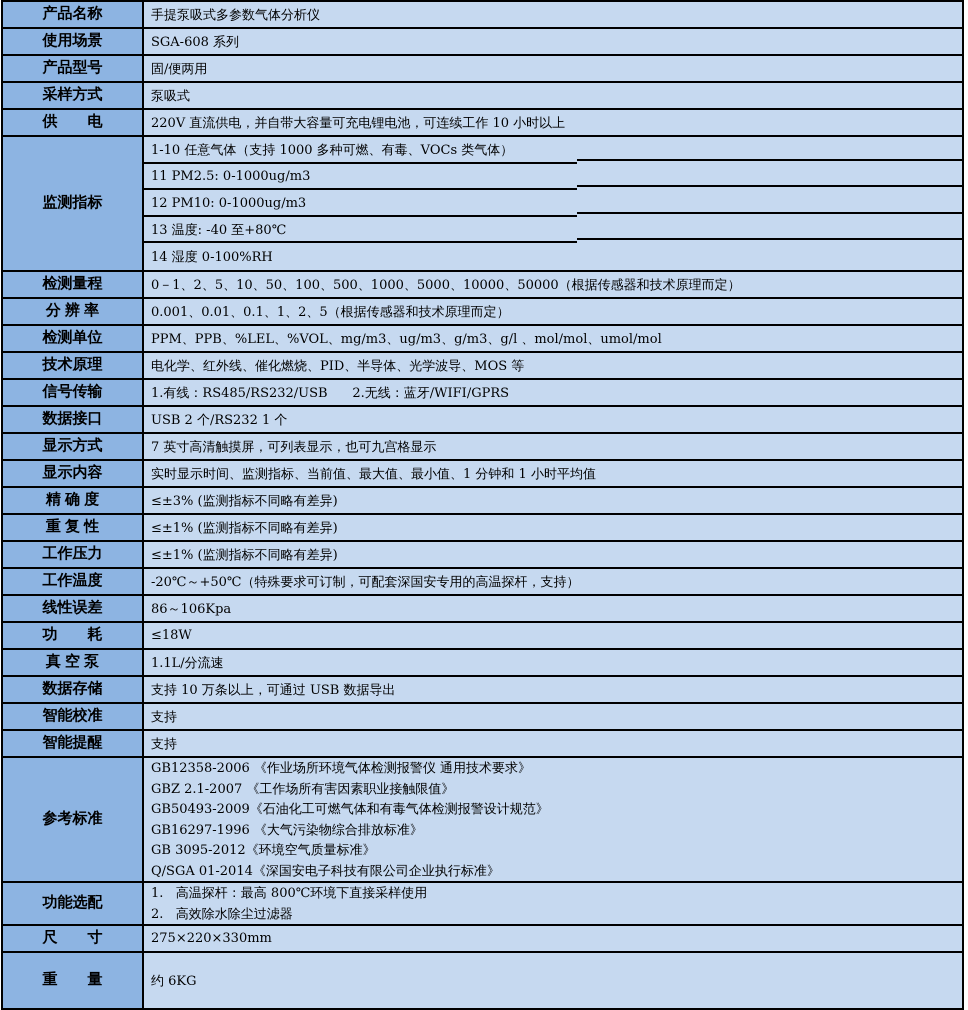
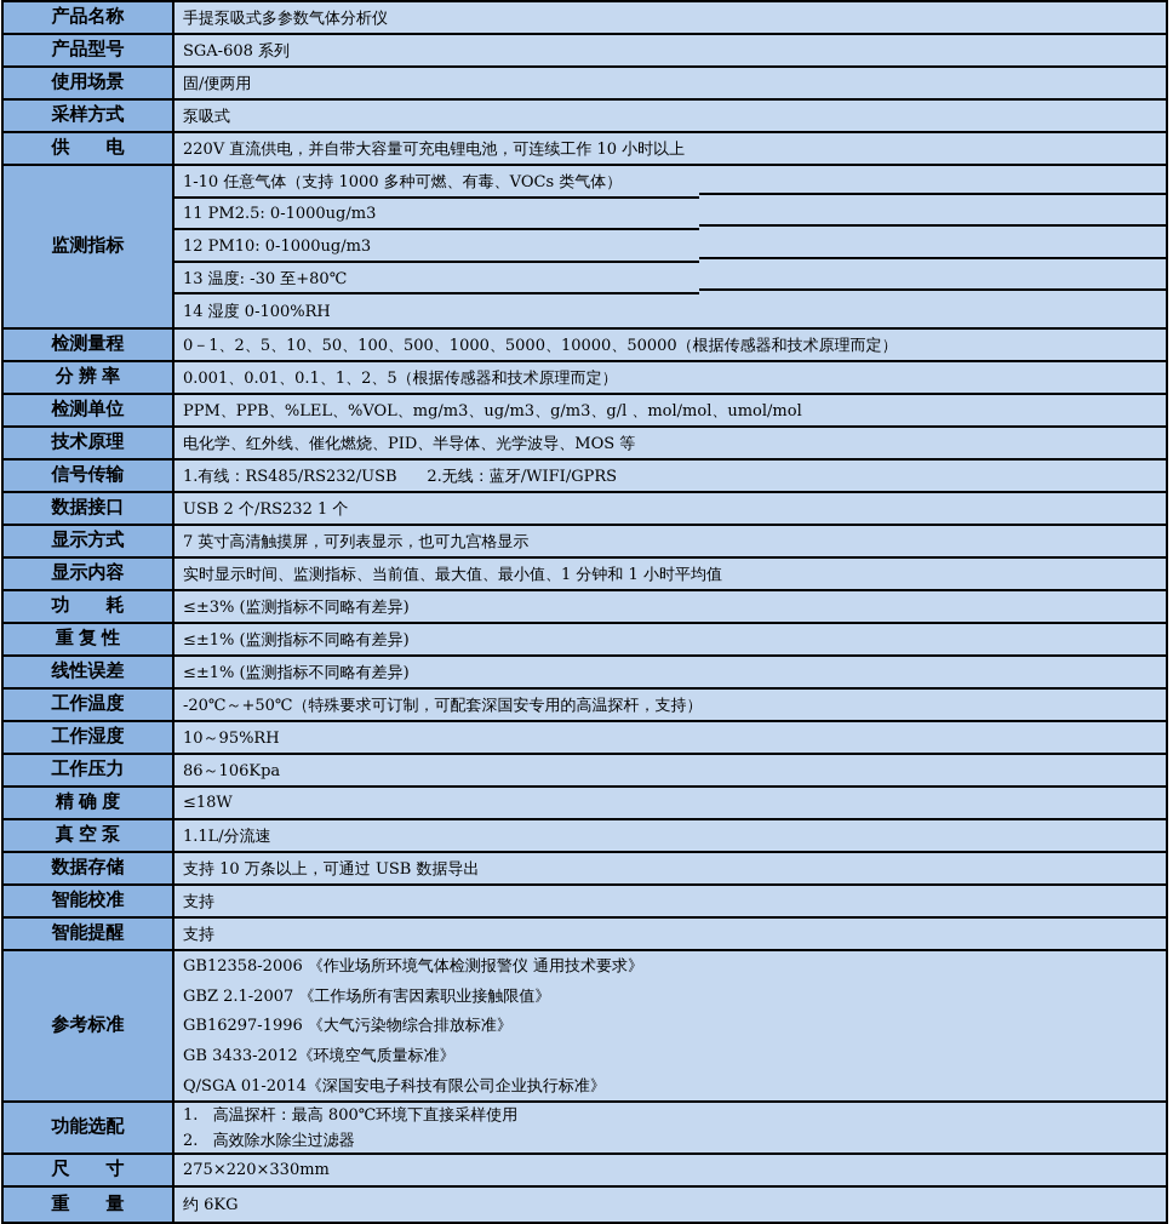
  产品名称
  手提泵吸式多参数气体分析仪
- 使用场景
+ 产品型号
  SGA-608 系列
- 产品型号
+ 使用场景
  固/便两用
  采样方式
  泵吸式
  供 电
  220V 直流供电，并自带大容量可充电锂电池，可连续工作 10 小时以上
  监测指标
  1-10 任意气体（支持 1000 多种可燃、有毒、VOCs 类气体）
  11 PM2.5: 0-1000ug/m3
  12 PM10: 0-1000ug/m3
- 13 温度: -40 至+80℃
+ 13 温度: -30 至+80℃
  14 湿度 0-100%RH
  检测量程
  0－1、2、5、10、50、100、500、1000、5000、10000、50000（根据传感器和技术原理而定）
  分 辨 率
  0.001、0.01、0.1、1、2、5（根据传感器和技术原理而定）
  检测单位
  PPM、PPB、%LEL、%VOL、mg/m3、ug/m3、g/m3、g/l 、mol/mol、umol/mol
  技术原理
  电化学、红外线、催化燃烧、PID、半导体、光学波导、MOS 等
  信号传输
  1.有线：RS485/RS232/USB 2.无线：蓝牙/WIFI/GPRS
  数据接口
  USB 2 个/RS232 1 个
  显示方式
  7 英寸高清触摸屏，可列表显示，也可九宫格显示
  显示内容
  实时显示时间、监测指标、当前值、最大值、最小值、1 分钟和 1 小时平均值
- 精 确 度
+ 功 耗
  ≤±3% (监测指标不同略有差异)
  重 复 性
  ≤±1% (监测指标不同略有差异)
- 工作压力
+ 线性误差
  ≤±1% (监测指标不同略有差异)
  工作温度
  -20℃～+50℃（特殊要求可订制，可配套深国安专用的高温探杆，支持）
+ 工作湿度
+ 10～95%RH
- 线性误差
+ 工作压力
  86～106Kpa
- 功 耗
+ 精 确 度
  ≤18W
  真 空 泵
  1.1L/分流速
  数据存储
  支持 10 万条以上，可通过 USB 数据导出
  智能校准
  支持
  智能提醒
  支持
  参考标准
  GB12358-2006 《作业场所环境气体检测报警仪 通用技术要求》
  GBZ 2.1-2007 《工作场所有害因素职业接触限值》
- GB50493-2009《石油化工可燃气体和有毒气体检测报警设计规范》
  GB16297-1996 《大气污染物综合排放标准》
- GB 3095-2012《环境空气质量标准》
+ GB 3433-2012《环境空气质量标准》
  Q/SGA 01-2014《深国安电子科技有限公司企业执行标准》
  功能选配
  1. 高温探杆：最高 800℃环境下直接采样使用
  2. 高效除水除尘过滤器
  尺 寸
  275×220×330mm
  重 量
  约 6KG
